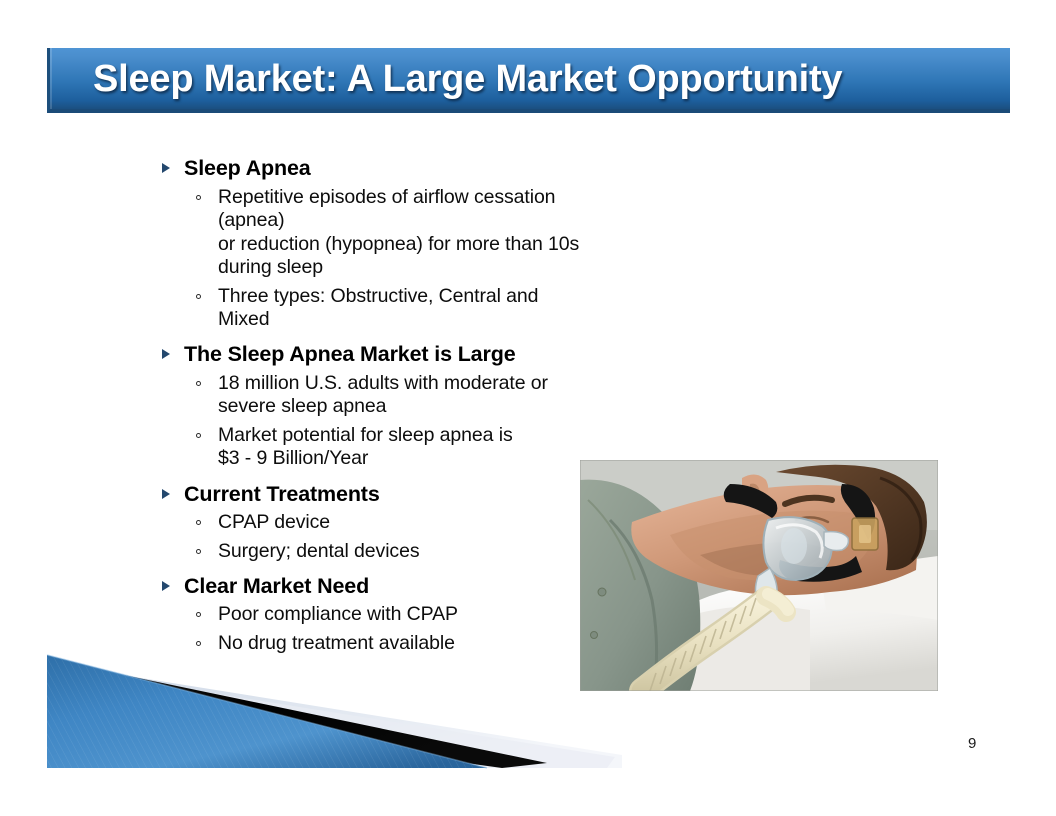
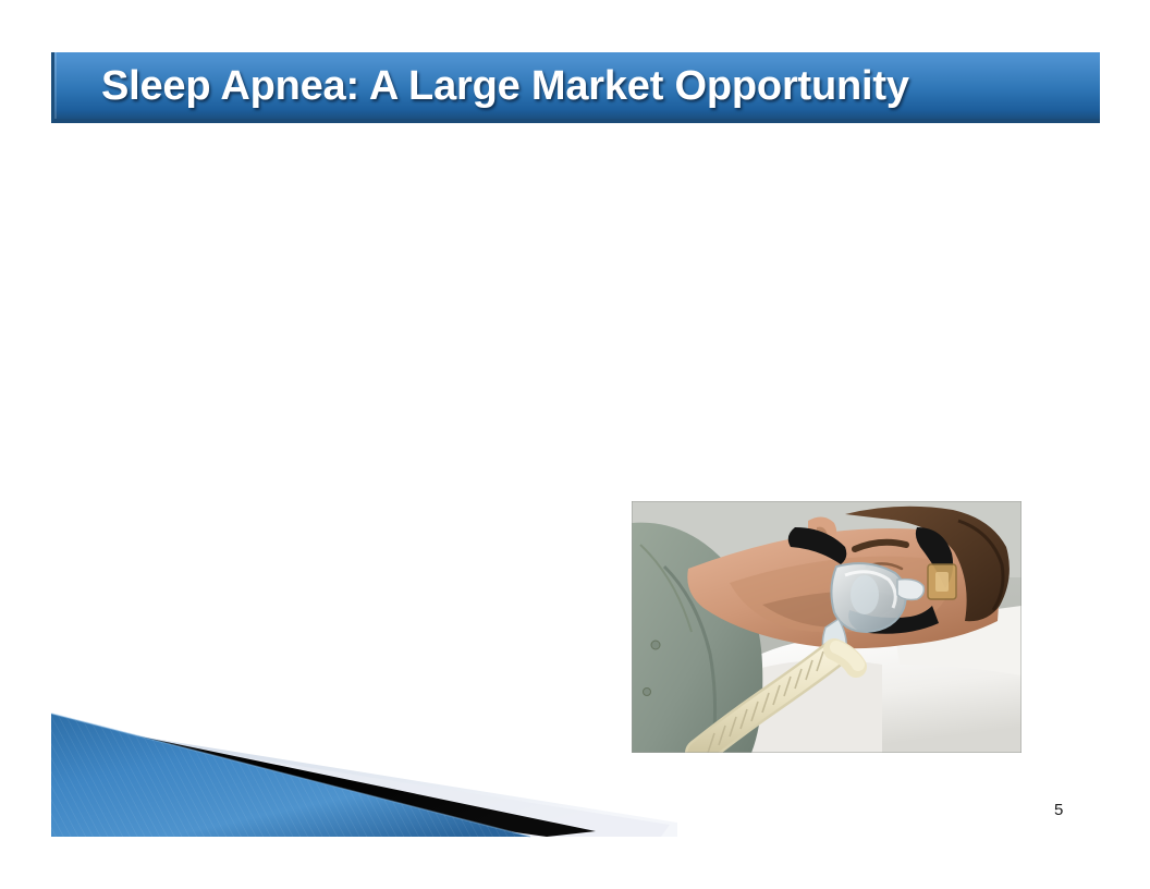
- Sleep Market: A Large Market Opportunity
+ Sleep Apnea: A Large Market Opportunity
- Sleep Apnea
- Repetitive episodes of airflow cessation (apnea)
- or reduction (hypopnea) for more than 10s
- during sleep
- Three types: Obstructive, Central and Mixed
- The Sleep Apnea Market is Large
- 18 million U.S. adults with moderate or
- severe sleep apnea
- Market potential for sleep apnea is
- $3 - 9 Billion/Year
- Current Treatments
- CPAP device
- Surgery; dental devices
- Clear Market Need
- Poor compliance with CPAP
- No drug treatment available
- 9
+ 5
